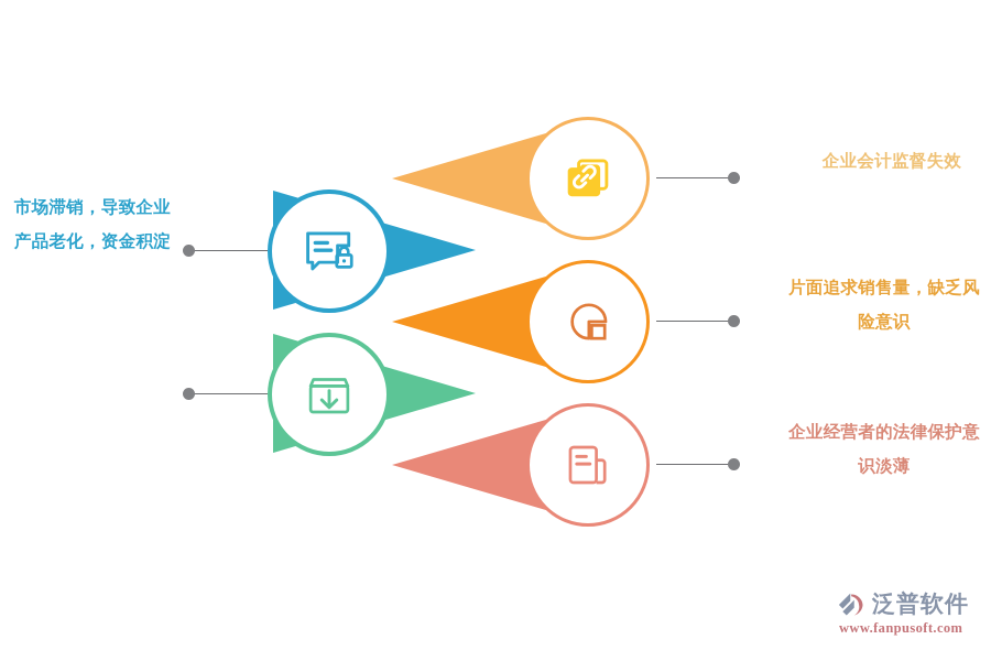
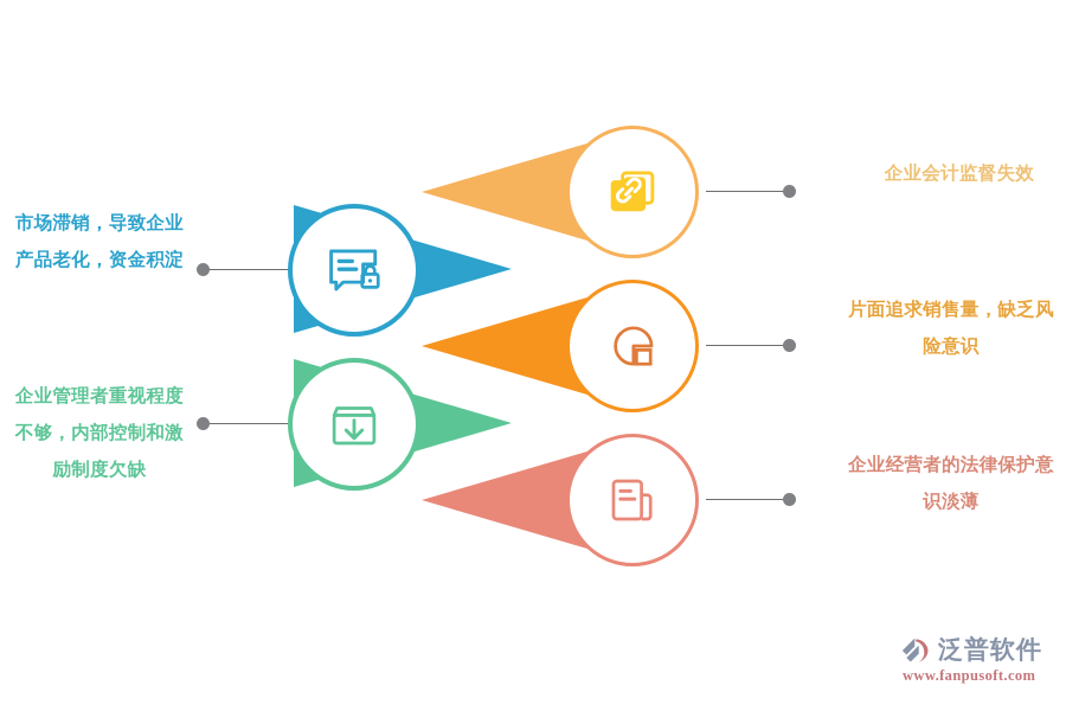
  市场滞销，导致企业
  产品老化，资金积淀
+ 企业管理者重视程度
+ 不够，内部控制和激
+ 励制度欠缺
  企业会计监督失效
  片面追求销售量，缺乏风
  险意识
  企业经营者的法律保护意
  识淡薄
  泛普软件
  www.fanpusoft.com
